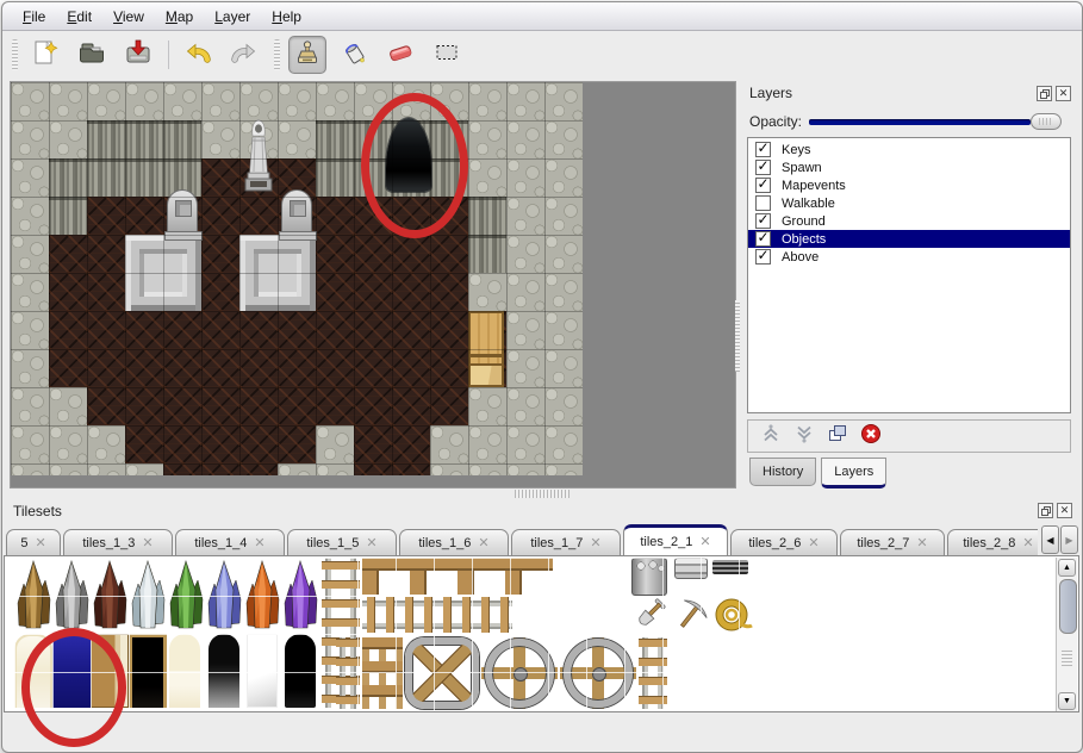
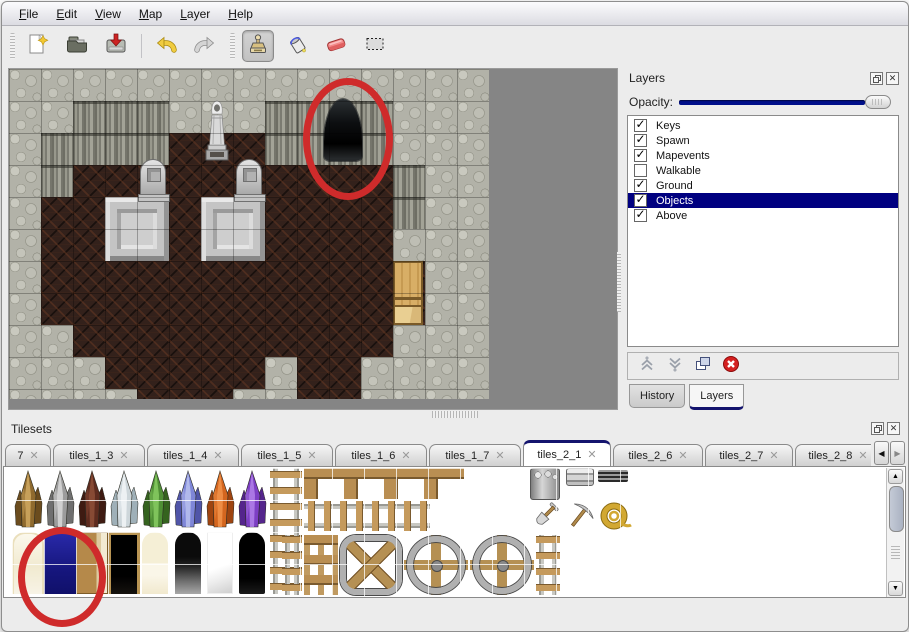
  File
  Edit
  View
  Map
  Layer
  Help
  Layers
  ✕
  Opacity:
  ✓
  Keys
  ✓
  Spawn
  ✓
  Mapevents
  Walkable
  ✓
  Ground
  ✓
  Objects
  ✓
  Above
  History
  Layers
  Tilesets
  ✕
- 5
+ 7
  ✕
  tiles_1_3
  ✕
  tiles_1_4
  ✕
  tiles_1_5
  ✕
  tiles_1_6
  ✕
  tiles_1_7
  ✕
  tiles_2_1
  ✕
  tiles_2_6
  ✕
  tiles_2_7
  ✕
  tiles_2_8
  ✕
  ◀
  ▶
